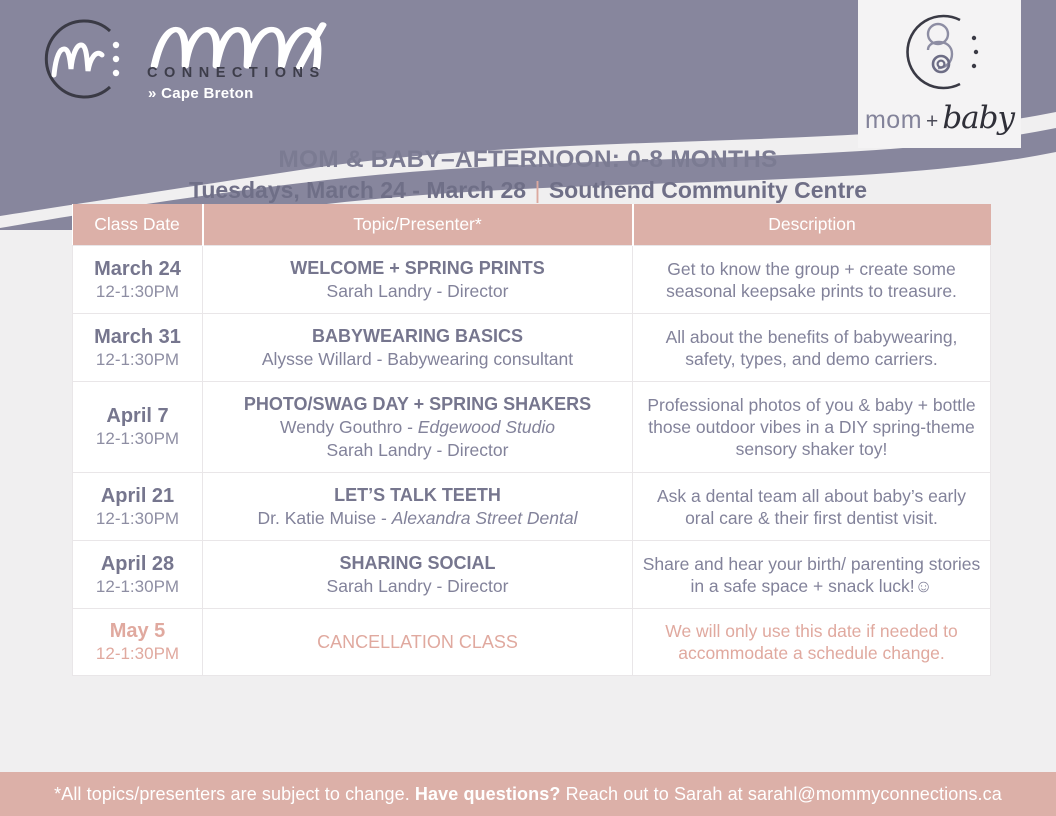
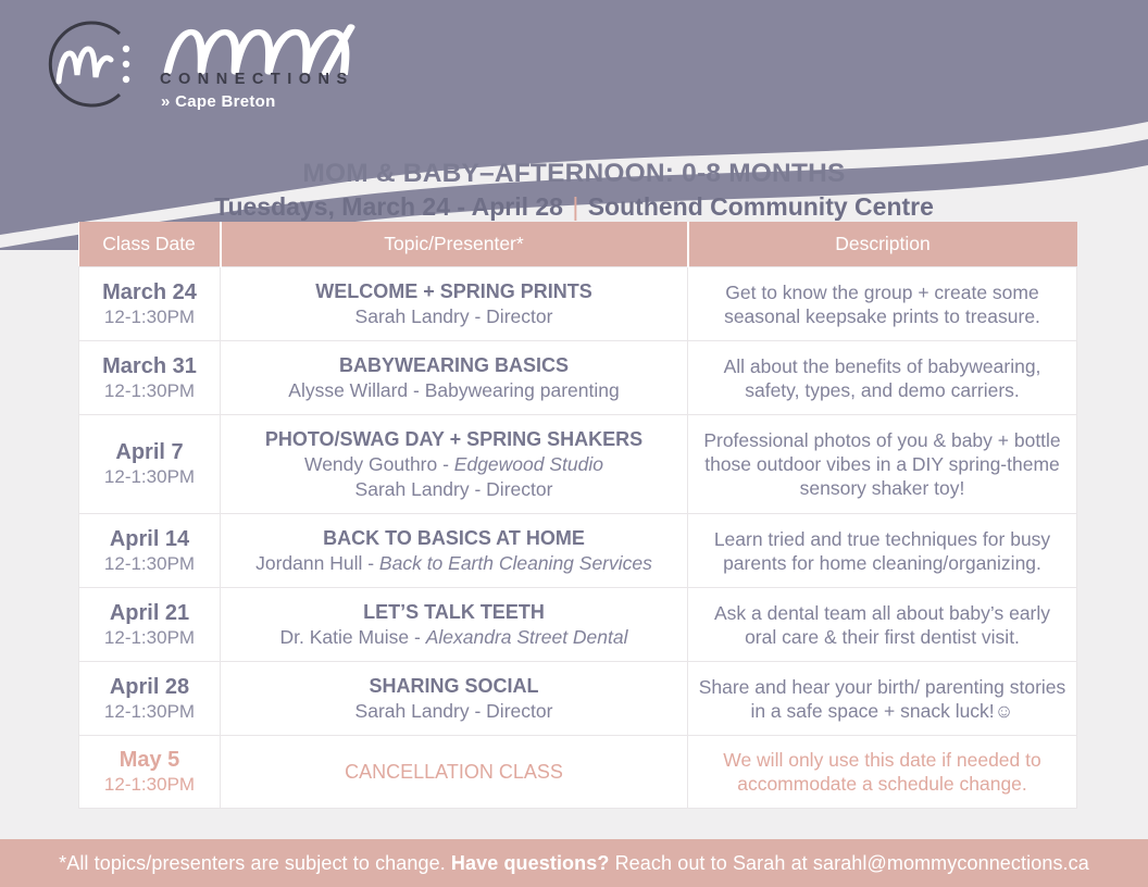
  CONNECTIONS
  » Cape Breton
- mom
- +
- baby
  MOM & BABY–AFTERNOON: 0-8 MONTHS
- Tuesdays, March 24 - March 28 | Southend Community Centre
+ Tuesdays, March 24 - April 28 | Southend Community Centre
  Class Date	Topic/Presenter*	Description
  March 2412-1:30PM	WELCOME + SPRING PRINTSSarah Landry - Director	Get to know the group + create some seasonal keepsake prints to treasure.
- March 3112-1:30PM	BABYWEARING BASICSAlysse Willard - Babywearing consultant	All about the benefits of babywearing, safety, types, and demo carriers.
+ March 3112-1:30PM	BABYWEARING BASICSAlysse Willard - Babywearing parenting	All about the benefits of babywearing, safety, types, and demo carriers.
  April 712-1:30PM	PHOTO/SWAG DAY + SPRING SHAKERSWendy Gouthro - Edgewood StudioSarah Landry - Director	Professional photos of you & baby + bottle those outdoor vibes in a DIY spring-theme sensory shaker toy!
+ April 1412-1:30PM	BACK TO BASICS AT HOMEJordann Hull - Back to Earth Cleaning Services	Learn tried and true techniques for busy parents for home cleaning/organizing.
  April 2112-1:30PM	LET’S TALK TEETHDr. Katie Muise - Alexandra Street Dental	Ask a dental team all about baby’s early oral care & their first dentist visit.
  April 2812-1:30PM	SHARING SOCIALSarah Landry - Director	Share and hear your birth/ parenting stories in a safe space + snack luck!☺
  May 512-1:30PM	CANCELLATION CLASS	We will only use this date if needed to accommodate a schedule change.
  *All topics/presenters are subject to change. Have questions? Reach out to Sarah at sarahl@mommyconnections.ca
